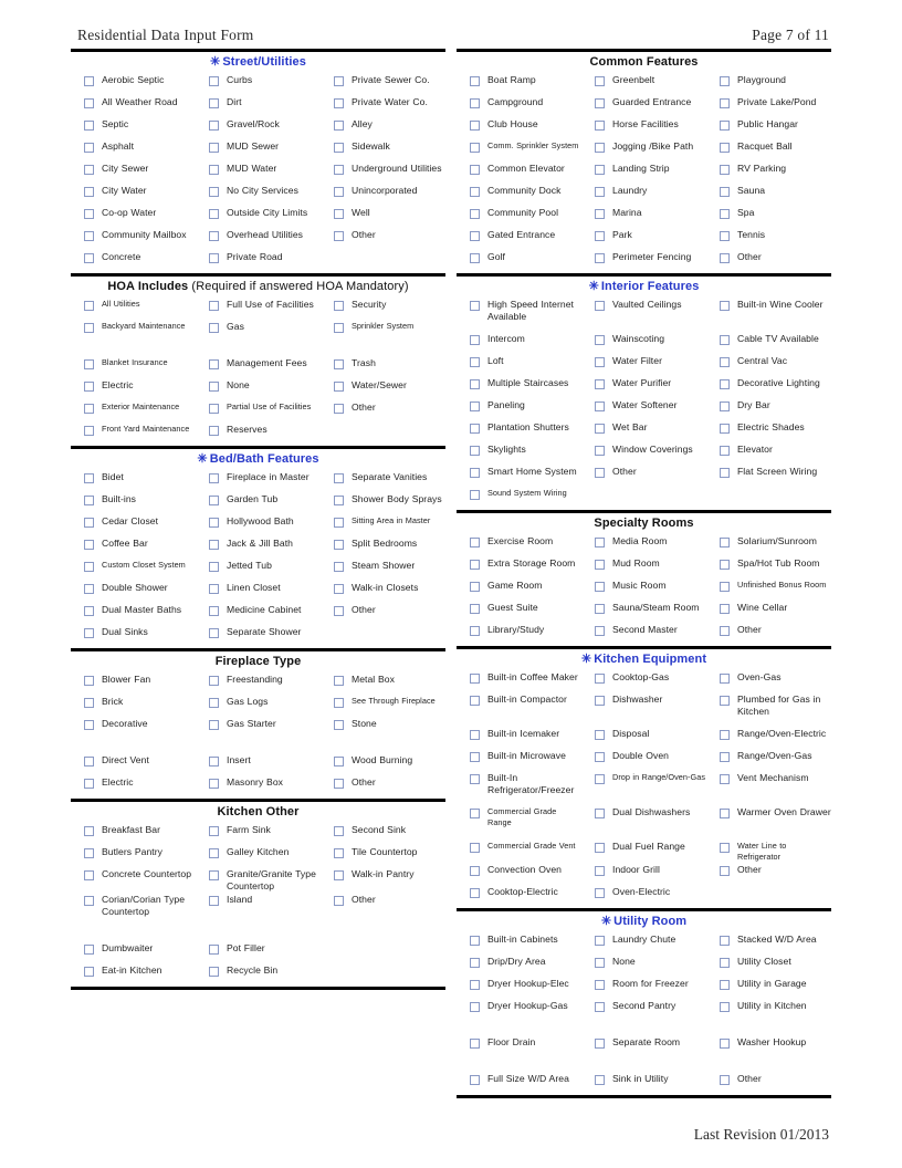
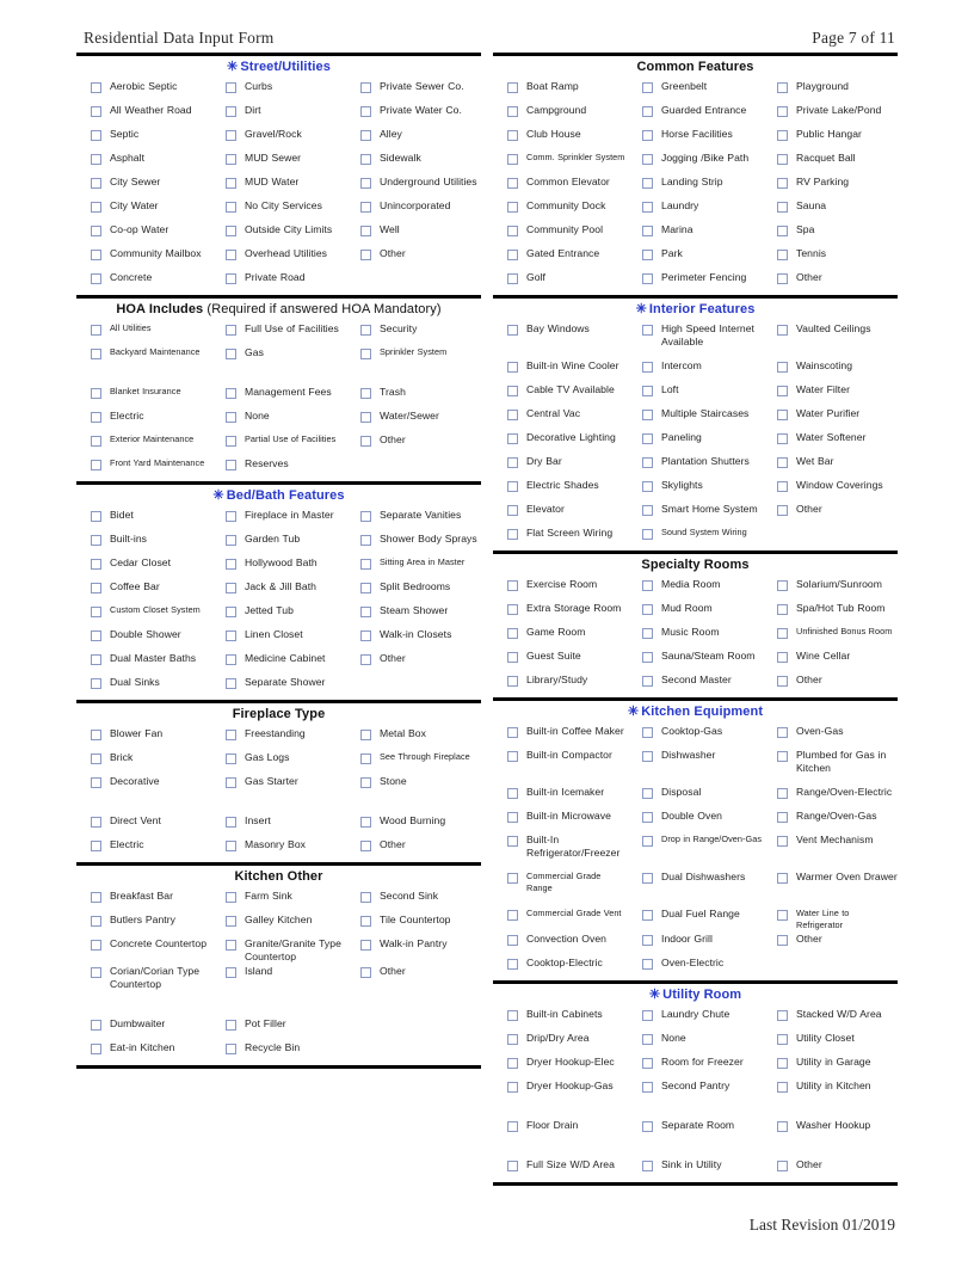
  Residential Data Input Form
  Page 7 of 11
  ✳ Street/Utilities
  Aerobic Septic
  Curbs
  Private Sewer Co.
  All Weather Road
  Dirt
  Private Water Co.
  Septic
  Gravel/Rock
  Alley
  Asphalt
  MUD Sewer
  Sidewalk
  City Sewer
  MUD Water
  Underground Utilities
  City Water
  No City Services
  Unincorporated
  Co-op Water
  Outside City Limits
  Well
  Community Mailbox
  Overhead Utilities
  Other
  Concrete
  Private Road
  HOA Includes (Required if answered HOA Mandatory)
  All Utilities
  Full Use of Facilities
  Security
  Backyard Maintenance
  Gas
  Sprinkler System
  Blanket Insurance
  Management Fees
  Trash
  Electric
  None
  Water/Sewer
  Exterior Maintenance
  Partial Use of Facilities
  Other
  Front Yard Maintenance
  Reserves
  ✳ Bed/Bath Features
  Bidet
  Fireplace in Master
  Separate Vanities
  Built-ins
  Garden Tub
  Shower Body Sprays
  Cedar Closet
  Hollywood Bath
  Sitting Area in Master
  Coffee Bar
  Jack & Jill Bath
  Split Bedrooms
  Custom Closet System
  Jetted Tub
  Steam Shower
  Double Shower
  Linen Closet
  Walk-in Closets
  Dual Master Baths
  Medicine Cabinet
  Other
  Dual Sinks
  Separate Shower
  Fireplace Type
  Blower Fan
  Freestanding
  Metal Box
  Brick
  Gas Logs
  See Through Fireplace
  Decorative
  Gas Starter
  Stone
  Direct Vent
  Insert
  Wood Burning
  Electric
  Masonry Box
  Other
  Kitchen Other
  Breakfast Bar
  Farm Sink
  Second Sink
  Butlers Pantry
  Galley Kitchen
  Tile Countertop
  Concrete Countertop
  Granite/Granite Type Countertop
  Walk-in Pantry
  Corian/Corian Type Countertop
  Island
  Other
  Dumbwaiter
  Pot Filler
  Eat-in Kitchen
  Recycle Bin
  Common Features
  Boat Ramp
  Greenbelt
  Playground
  Campground
  Guarded Entrance
  Private Lake/Pond
  Club House
  Horse Facilities
  Public Hangar
  Comm. Sprinkler System
  Jogging /Bike Path
  Racquet Ball
  Common Elevator
  Landing Strip
  RV Parking
  Community Dock
  Laundry
  Sauna
  Community Pool
  Marina
  Spa
  Gated Entrance
  Park
  Tennis
  Golf
  Perimeter Fencing
  Other
  ✳ Interior Features
+ Bay Windows
  High Speed Internet Available
  Vaulted Ceilings
  Built-in Wine Cooler
  Intercom
  Wainscoting
  Cable TV Available
  Loft
  Water Filter
  Central Vac
  Multiple Staircases
  Water Purifier
  Decorative Lighting
  Paneling
  Water Softener
  Dry Bar
  Plantation Shutters
  Wet Bar
  Electric Shades
  Skylights
  Window Coverings
  Elevator
  Smart Home System
  Other
  Flat Screen Wiring
  Sound System Wiring
  Specialty Rooms
  Exercise Room
  Media Room
  Solarium/Sunroom
  Extra Storage Room
  Mud Room
  Spa/Hot Tub Room
  Game Room
  Music Room
  Unfinished Bonus Room
  Guest Suite
  Sauna/Steam Room
  Wine Cellar
  Library/Study
  Second Master
  Other
  ✳ Kitchen Equipment
  Built-in Coffee Maker
  Cooktop-Gas
  Oven-Gas
  Built-in Compactor
  Dishwasher
  Plumbed for Gas in Kitchen
  Built-in Icemaker
  Disposal
  Range/Oven-Electric
  Built-in Microwave
  Double Oven
  Range/Oven-Gas
  Built-In Refrigerator/Freezer
  Drop in Range/Oven-Gas
  Vent Mechanism
  Commercial Grade Range
  Dual Dishwashers
  Warmer Oven Drawer
  Commercial Grade Vent
  Dual Fuel Range
  Water Line to Refrigerator
  Convection Oven
  Indoor Grill
  Other
  Cooktop-Electric
  Oven-Electric
  ✳ Utility Room
  Built-in Cabinets
  Laundry Chute
  Stacked W/D Area
  Drip/Dry Area
  None
  Utility Closet
  Dryer Hookup-Elec
  Room for Freezer
  Utility in Garage
  Dryer Hookup-Gas
  Second Pantry
  Utility in Kitchen
  Floor Drain
  Separate Room
  Washer Hookup
  Full Size W/D Area
  Sink in Utility
  Other
- Last Revision 01/2013
+ Last Revision 01/2019
